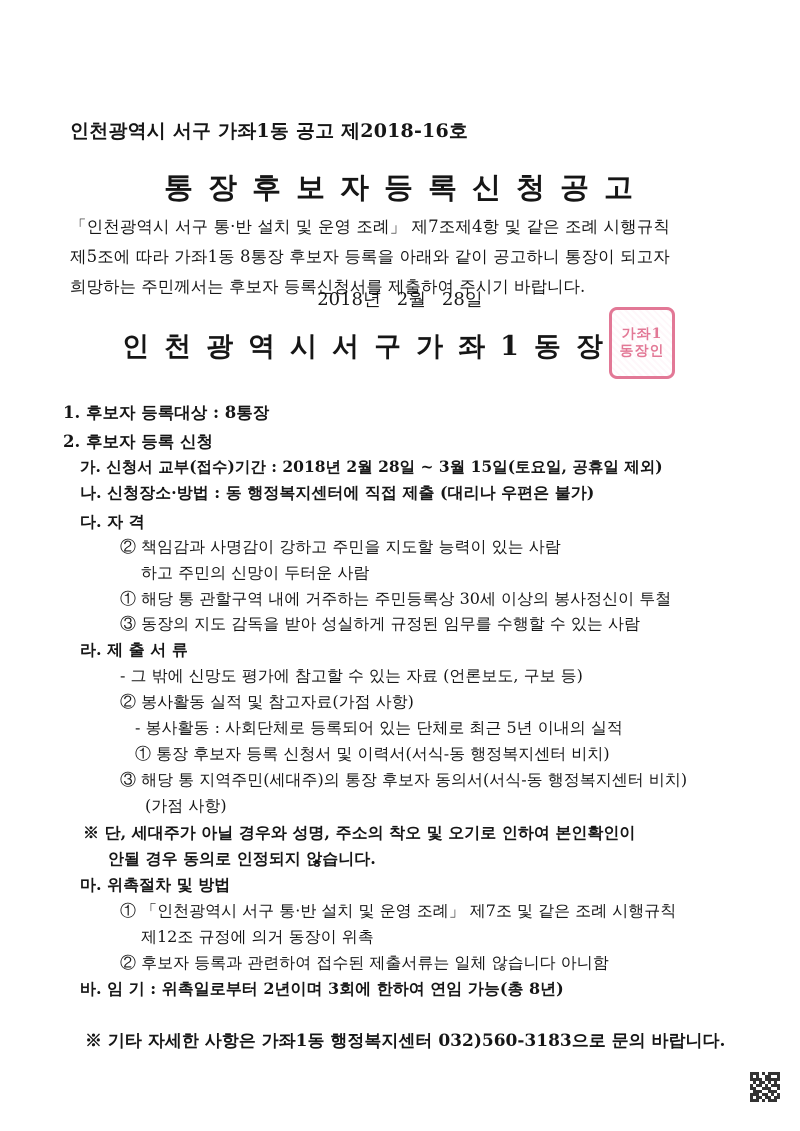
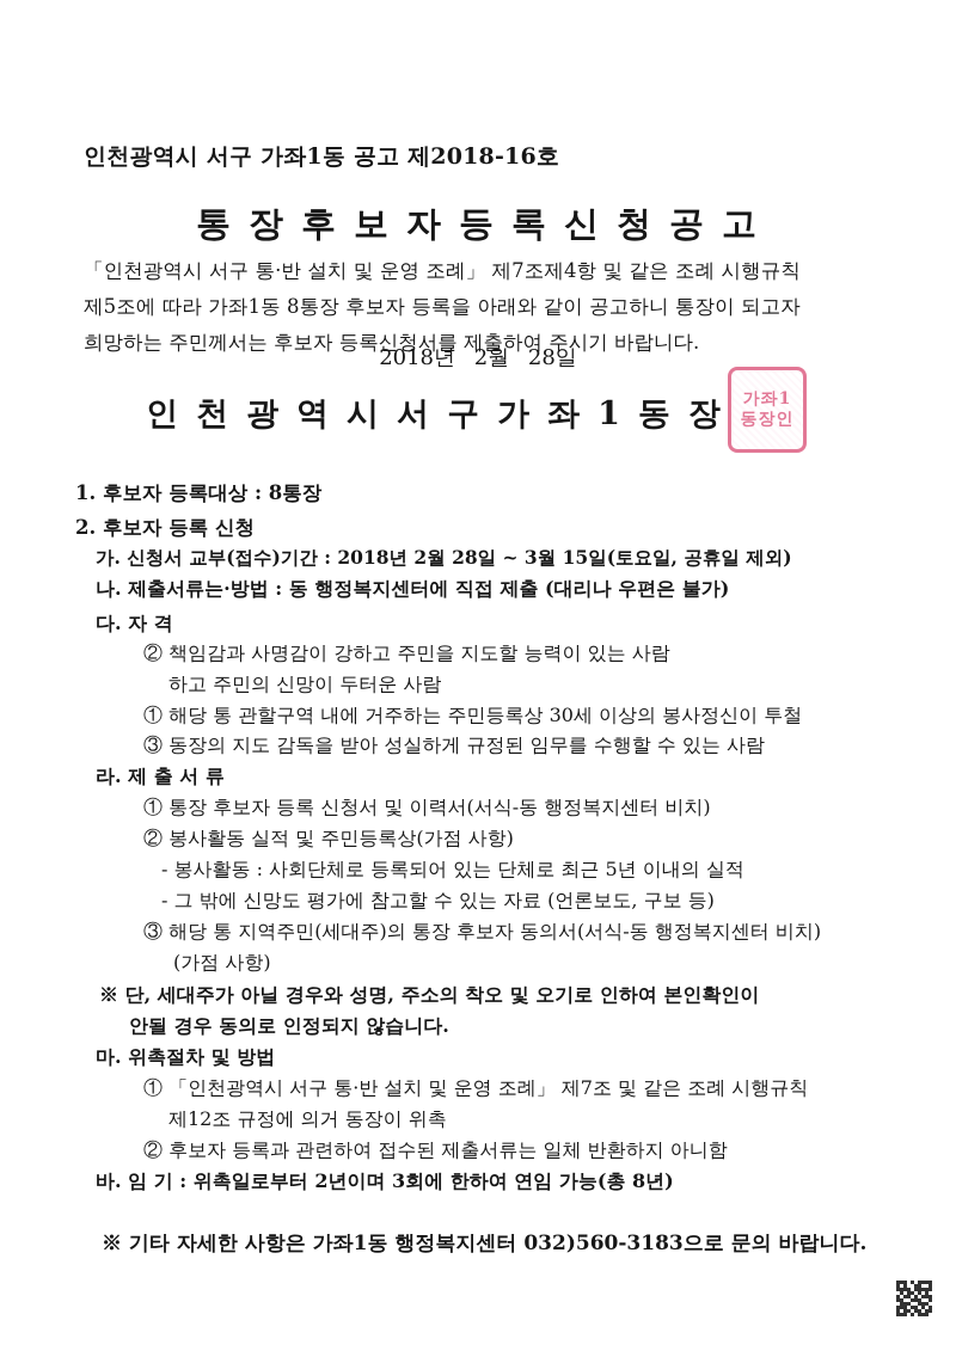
  인천광역시 서구 가좌1동 공고 제2018-16호
  통장후보자등록신청공고
  「인천광역시 서구 통·반 설치 및 운영 조례」 제7조제4항 및 같은 조례 시행규칙
  제5조에 따라 가좌1동 8통장 후보자 등록을 아래와 같이 공고하니 통장이 되고자
  희망하는 주민께서는 후보자 등록신청서를 제출하여 주시기 바랍니다.
  2018년 2월 28일
  인천광역시서구가좌1동장
  가좌1
  동장인
  1. 후보자 등록대상 : 8통장
  2. 후보자 등록 신청
  가. 신청서 교부(접수)기간 : 2018년 2월 28일 ~ 3월 15일(토요일, 공휴일 제외)
- 나. 신청장소·방법 : 동 행정복지센터에 직접 제출 (대리나 우편은 불가)
+ 나. 제출서류는·방법 : 동 행정복지센터에 직접 제출 (대리나 우편은 불가)
  다. 자 격
  ② 책임감과 사명감이 강하고 주민을 지도할 능력이 있는 사람
  하고 주민의 신망이 두터운 사람
  ① 해당 통 관할구역 내에 거주하는 주민등록상 30세 이상의 봉사정신이 투철
  ③ 동장의 지도 감독을 받아 성실하게 규정된 임무를 수행할 수 있는 사람
  라. 제 출 서 류
- - 그 밖에 신망도 평가에 참고할 수 있는 자료 (언론보도, 구보 등)
+ ① 통장 후보자 등록 신청서 및 이력서(서식-동 행정복지센터 비치)
- ② 봉사활동 실적 및 참고자료(가점 사항)
+ ② 봉사활동 실적 및 주민등록상(가점 사항)
  - 봉사활동 : 사회단체로 등록되어 있는 단체로 최근 5년 이내의 실적
- ① 통장 후보자 등록 신청서 및 이력서(서식-동 행정복지센터 비치)
+ - 그 밖에 신망도 평가에 참고할 수 있는 자료 (언론보도, 구보 등)
  ③ 해당 통 지역주민(세대주)의 통장 후보자 동의서(서식-동 행정복지센터 비치)
  (가점 사항)
  ※ 단, 세대주가 아닐 경우와 성명, 주소의 착오 및 오기로 인하여 본인확인이
  안될 경우 동의로 인정되지 않습니다.
  마. 위촉절차 및 방법
  ① 「인천광역시 서구 통·반 설치 및 운영 조례」 제7조 및 같은 조례 시행규칙
  제12조 규정에 의거 동장이 위촉
- ② 후보자 등록과 관련하여 접수된 제출서류는 일체 않습니다 아니함
+ ② 후보자 등록과 관련하여 접수된 제출서류는 일체 반환하지 아니함
  바. 임 기 : 위촉일로부터 2년이며 3회에 한하여 연임 가능(총 8년)
  ※ 기타 자세한 사항은 가좌1동 행정복지센터 032)560-3183으로 문의 바랍니다.
